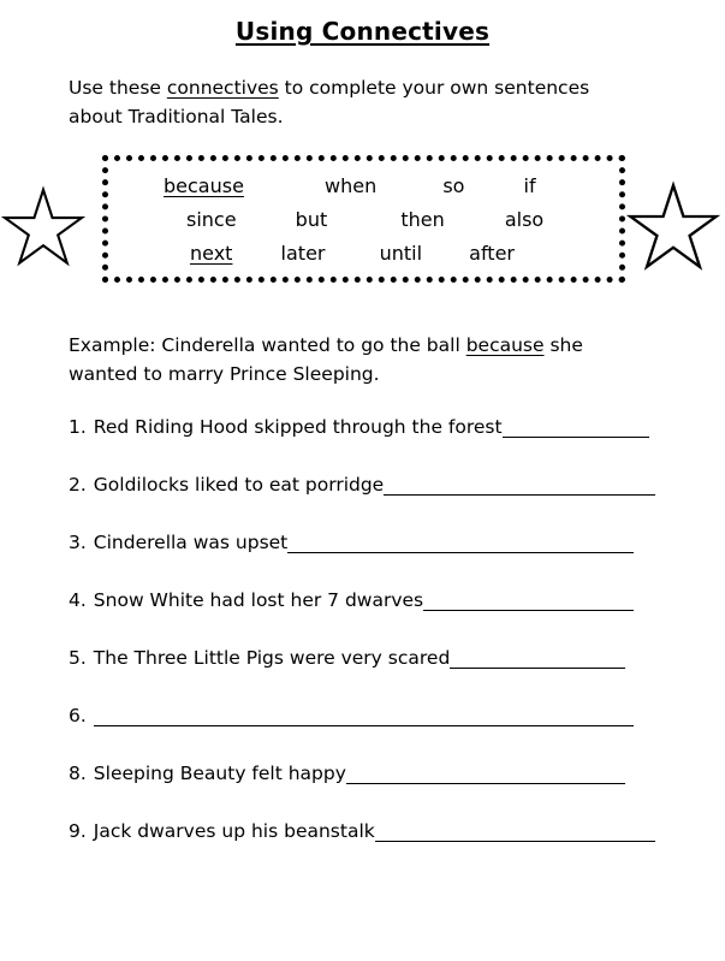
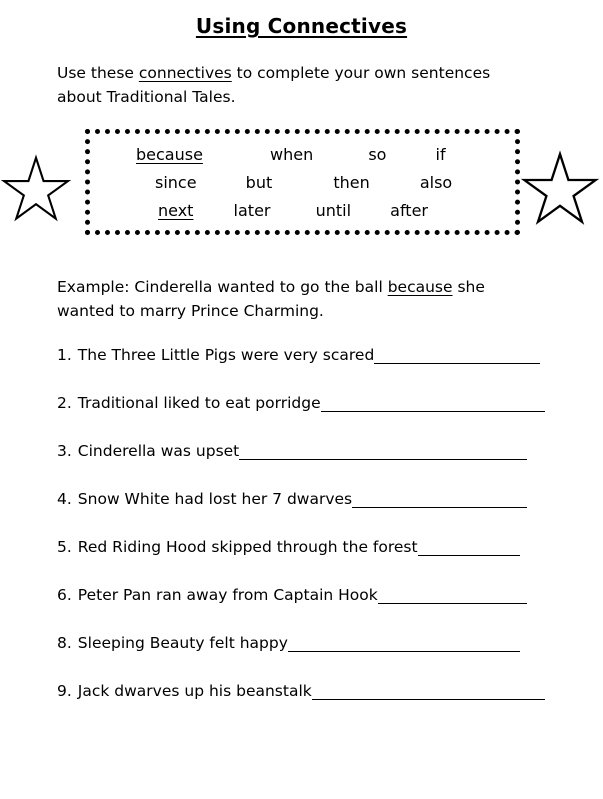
  Using Connectives
  Use these connectives to complete your own sentences about Traditional Tales.
  because when so if
  since but then also
  next later until after
- Example: Cinderella wanted to go the ball because she wanted to marry Prince Sleeping.
+ Example: Cinderella wanted to go the ball because she wanted to marry Prince Charming.
  1.
- Red Riding Hood skipped through the forest
+ The Three Little Pigs were very scared
  2.
- Goldilocks liked to eat porridge
+ Traditional liked to eat porridge
  3.
  Cinderella was upset
  4.
  Snow White had lost her 7 dwarves
  5.
- The Three Little Pigs were very scared
+ Red Riding Hood skipped through the forest
  6.
+ Peter Pan ran away from Captain Hook
  8.
  Sleeping Beauty felt happy
  9.
  Jack dwarves up his beanstalk
